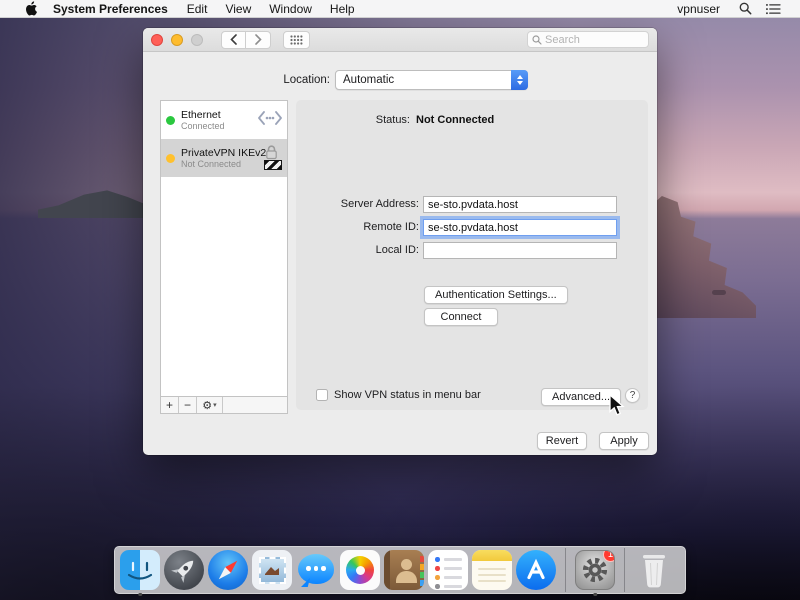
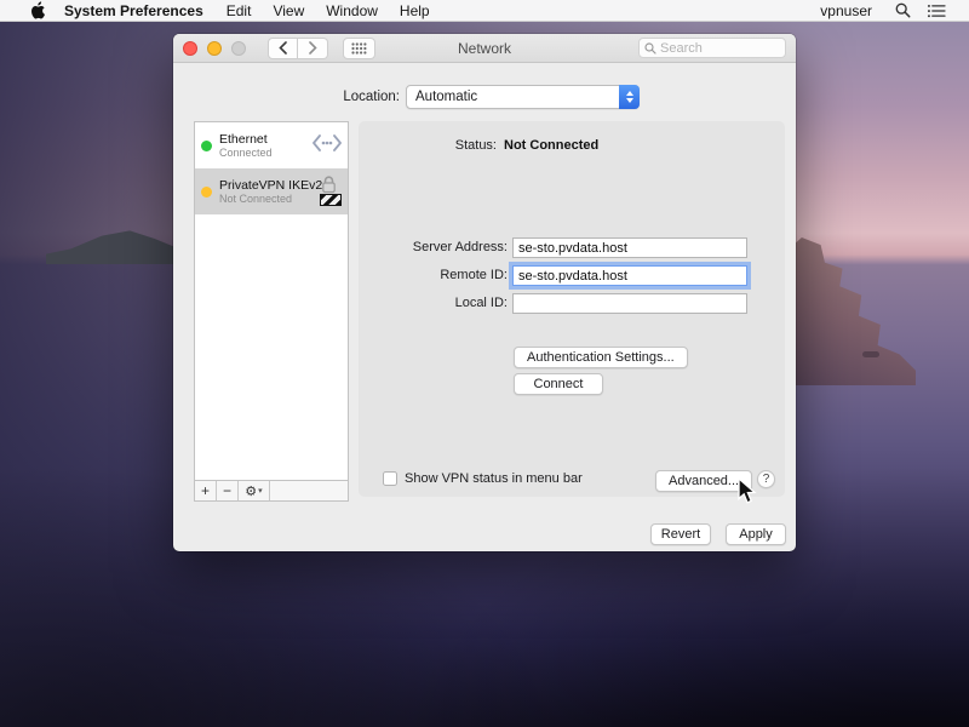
  System Preferences
  Edit
  View
  Window
  Help
  vpnuser
+ Network
  Search
  Location:
  Automatic
  Ethernet
  Connected
  PrivateVPN IKEv
  Not Connected
  +
  −
  ⚙
  Status:
  Not Connected
  Server Address:
  se-sto.pvdata.host
  Remote ID:
  se-sto.pvdata.host
  Local ID:
  Authentication Settings...
  Connect
  Show VPN status in menu bar
  Advanced...
  ?
  Revert
  Apply
- 1
